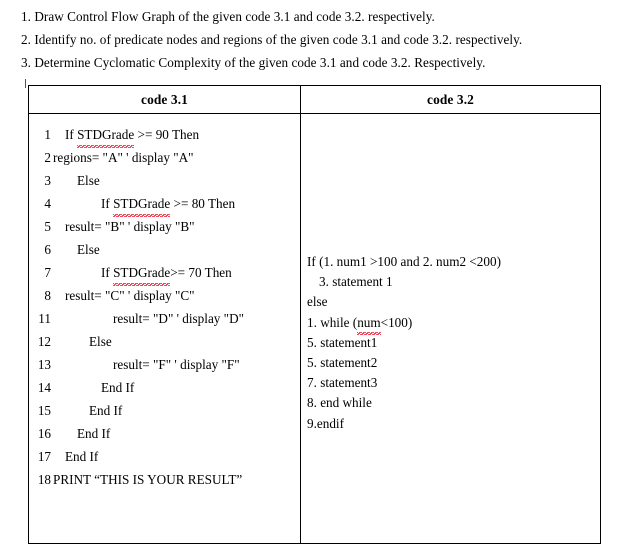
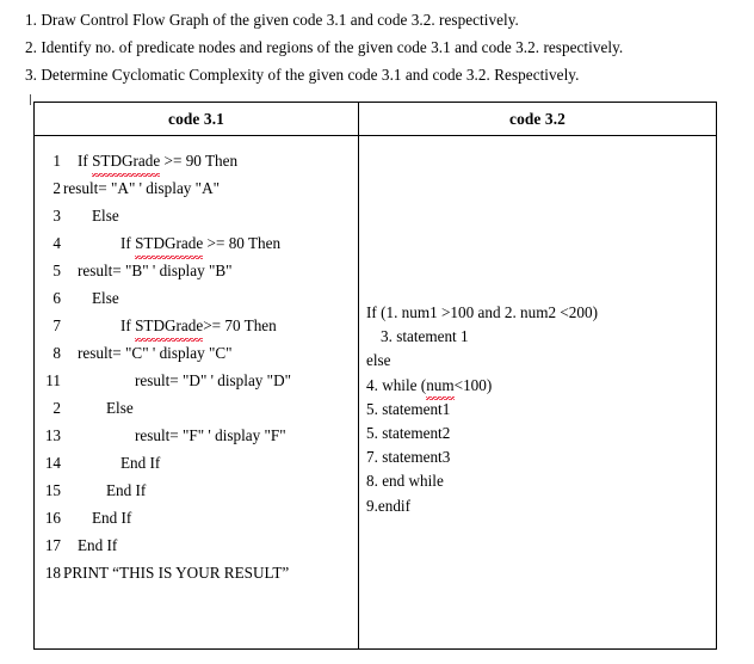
  1. Draw Control Flow Graph of the given code 3.1 and code 3.2. respectively.
  2. Identify no. of predicate nodes and regions of the given code 3.1 and code 3.2. respectively.
  3. Determine Cyclomatic Complexity of the given code 3.1 and code 3.2. Respectively.
  code 3.1
  code 3.2
  1 If STDGrade >= 90 Then
- 2 regions= "A" ' display "A"
+ 2 result= "A" ' display "A"
  3 Else
  4 If STDGrade >= 80 Then
  5 result= "B" ' display "B"
  6 Else
  7 If STDGrade>= 70 Then
  8 result= "C" ' display "C"
  11 result= "D" ' display "D"
- 12 Else
+ 2 Else
  13 result= "F" ' display "F"
  14 End If
  15 End If
  16 End If
  17 End If
  18 PRINT “THIS IS YOUR RESULT”
  If (1. num1 >100 and 2. num2 <200)
  3. statement 1
  else
- 1. while (num<100)
+ 4. while (num<100)
  5. statement1
  5. statement2
  7. statement3
  8. end while
  9.endif
